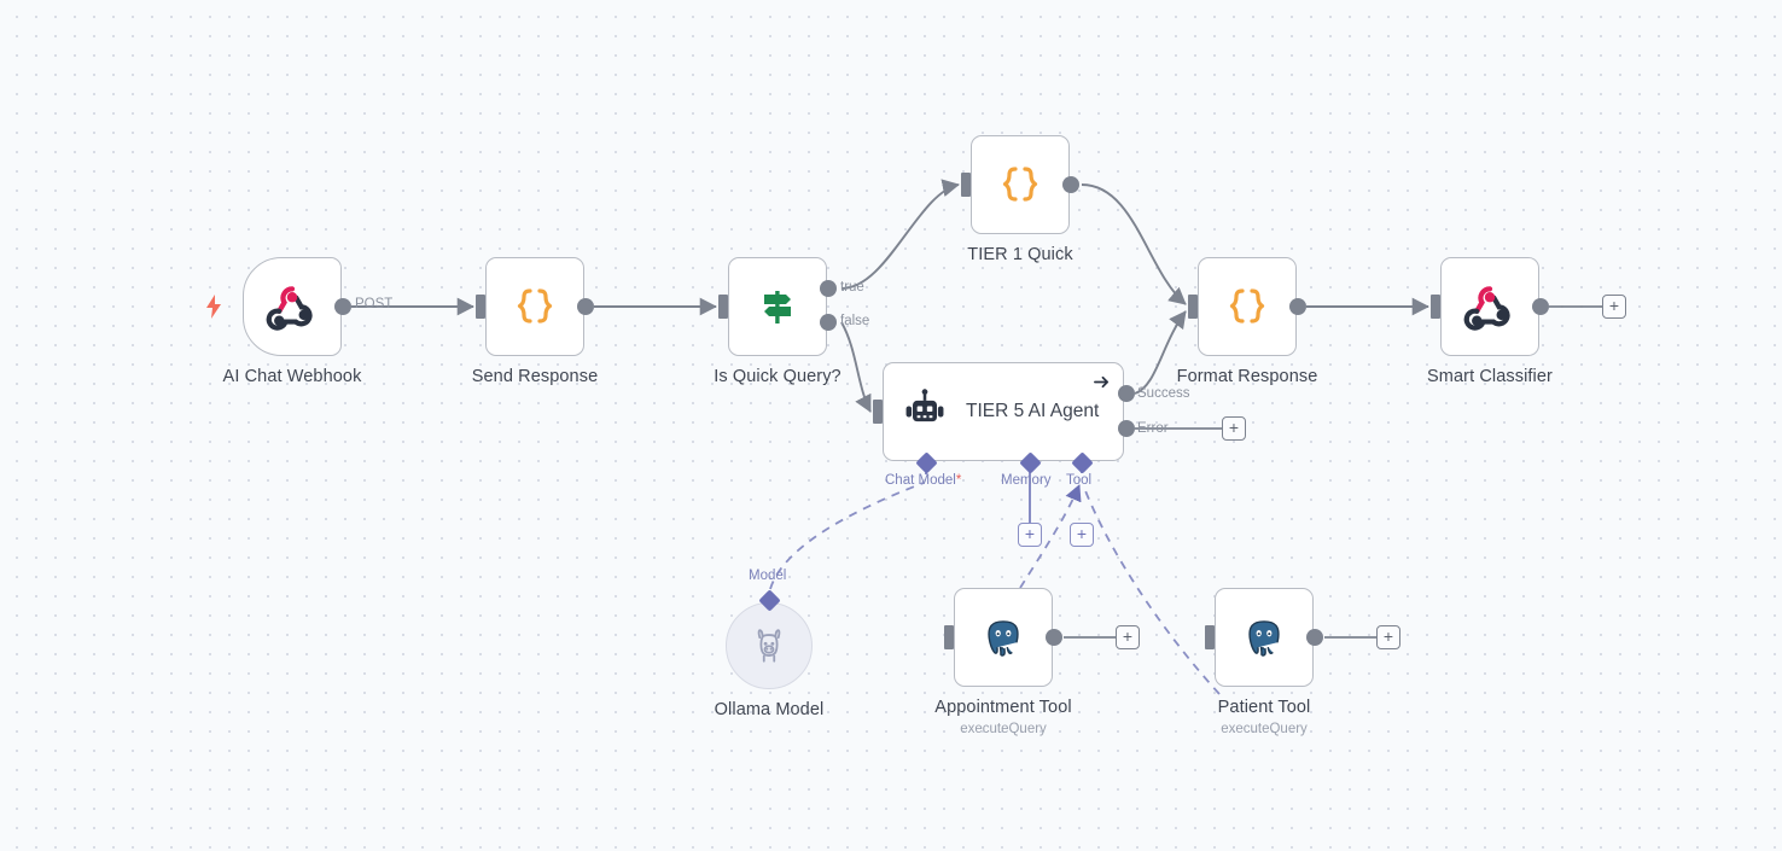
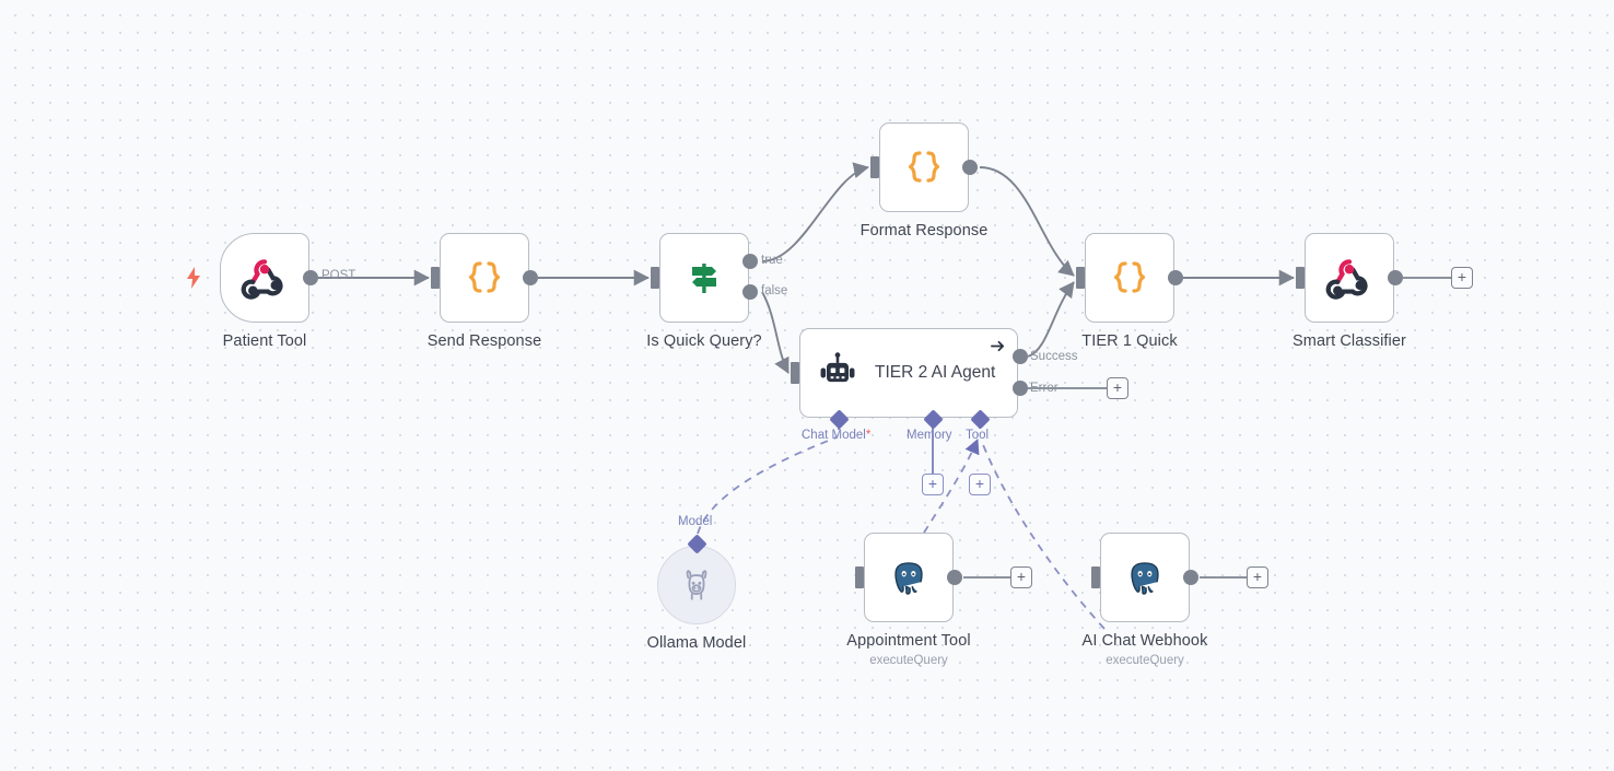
- AI Chat Webhook
+ Patient Tool
  POST
  Send Response
  Is Quick Query?
  true
  false
- TIER 1 Quick
+ Format Response
- TIER 5 AI Agent
+ TIER 2 AI Agent
  Success
  Error
  +
  Chat Model*
  Memory
  +
  Tool
  +
- Format Response
+ TIER 1 Quick
  Smart Classifier
  +
  Ollama Model
  Model
  Appointment Tool
  executeQuery
  +
- Patient Tool
+ AI Chat Webhook
  executeQuery
  +
